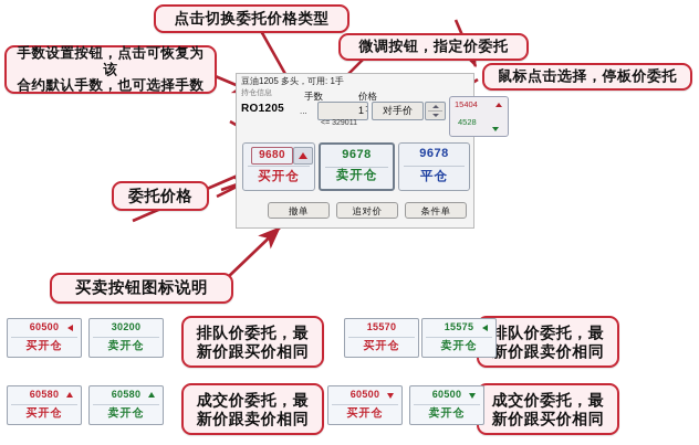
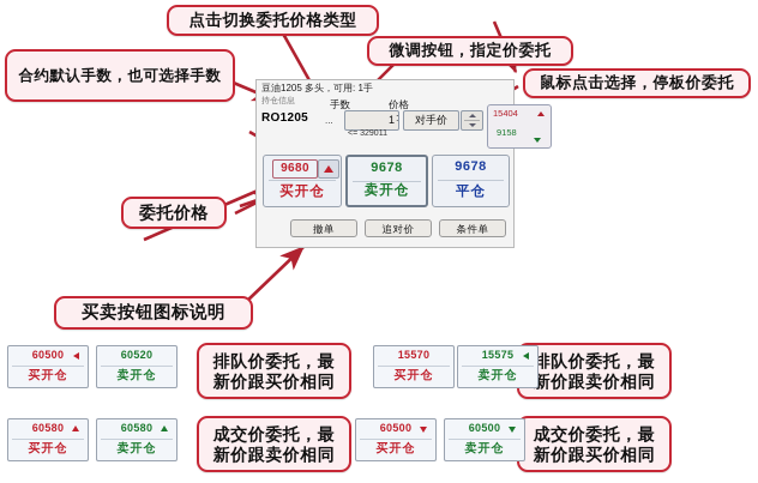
  点击切换委托价格类型
- 手数设置按钮，点击可恢复为该
  合约默认手数，也可选择手数
  微调按钮，指定价委托
  鼠标点击选择，停板价委托
  委托价格
  买卖按钮图标说明
  排队价委托，最
  新价跟买价相同
  排队价委托，最
  新价跟卖价相同
  成交价委托，最
  新价跟卖价相同
  成交价委托，最
  新价跟买价相同
  豆油1205 多头，可用: 1手
  手数
  价格
  RO1205
  ...
  1
  :
  对手价
  15404
- 4528
+ 9158
  9680
  买开仓
  9678
  卖开仓
  9678
  平仓
  撤单
  追对价
  条件单
  60500
  买开仓
- 30200
+ 60520
  卖开仓
  15570
  买开仓
  15575
  卖开仓
  60580
  买开仓
  60580
  卖开仓
  60500
  买开仓
  60500
  卖开仓
